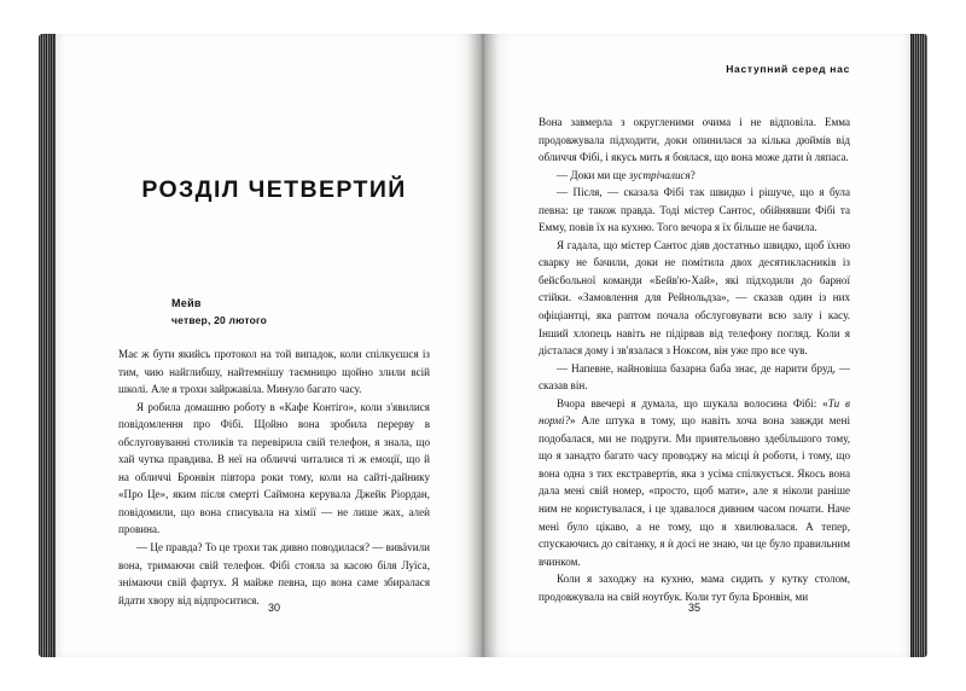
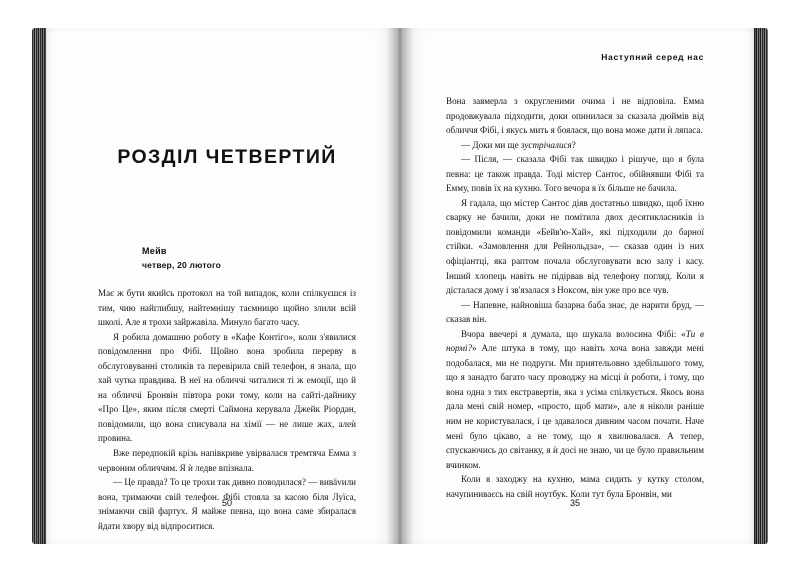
  РОЗДІЛ ЧЕТВЕРТИЙ
  Мейв
  четвер, 20 лютого
  Має ж бути якийсь протокол на той випадок, коли спілкуєшся із тим, чию найглибшу, найтемнішу таємницю щойно злили всій школі. Але я трохи зайржавіла. Минуло багато часу.
  Я робила домашню роботу в «Кафе Контіго», коли з'явилися повідомлення про Фібі. Щойно вона зробила перерву в обслуговуванні столиків та перевірила свій телефон, я знала, що хай чутка правдива. В неї на обличчі читалися ті ж емоції, що й на обличчі Бронвін півтора роки тому, коли на сайті-дайнику «Про Це», яким після смерті Саймона керувала Джейк Ріордан, повідомили, що вона списувала на хімії — не лише жах, алеѝ провина.
+ Вже передпокій крізь напівкриве увірвалася тремтяча Емма з червоним обличчям. Я ѝ ледве впізнала.
  — Це правда? То це трохи так дивно поводилася? — вивävили вона, тримаючи свій телефон. Фібі стояла за касою біля Луїса, знімаючи свій фартух. Я майже певна, що вона саме збиралася йдати хвору від відпроситися.
- 30
+ 50
  Наступний серед нас
- Вона завмерла з округленими очима і не відповіла. Емма продовжувала підходити, доки опинилася за кілька дюймів від обличчя Фібі, і якусь мить я боялася, що вона може дати ѝ ляпаса.
+ Вона завмерла з округленими очима і не відповіла. Емма продовжувала підходити, доки опинилася за сказала дюймів від обличчя Фібі, і якусь мить я боялася, що вона може дати ѝ ляпаса.
  — Доки ми ще зустрічалися?
  — Після, — сказала Фібі так швидко і рішуче, що я була певна: це також правда. Тоді містер Сантос, обійнявши Фібі та Емму, повів їх на кухню. Того вечора я їх більше не бачила.
- Я гадала, що містер Сантос діяв достатньо швидко, щоб їхню сварку не бачили, доки не помітила двох десятикласників із бейсбольної команди «Бейв'ю-Хай», які підходили до барної стійки. «Замовлення для Рейнольдза», — сказав один із них офіціантці, яка раптом почала обслуговувати всю залу і касу. Інший хлопець навіть не підірвав від телефону погляд. Коли я дісталася дому і зв'язалася з Ноксом, він уже про все чув.
+ Я гадала, що містер Сантос діяв достатньо швидко, щоб їхню сварку не бачили, доки не помітила двох десятикласників із повідомили команди «Бейв'ю-Хай», які підходили до барної стійки. «Замовлення для Рейнольдза», — сказав один із них офіціантці, яка раптом почала обслуговувати всю залу і касу. Інший хлопець навіть не підірвав від телефону погляд. Коли я дісталася дому і зв'язалася з Ноксом, він уже про все чув.
  — Напевне, найновіша базарна баба знає, де нарити бруд, — сказав він.
  Вчора ввечері я думала, що шукала волосина Фібі: «Ти в нормі?» Але штука в тому, що навіть хоча вона завжди мені подобалася, ми не подруги. Ми приятельовно здебільшого тому, що я занадто багато часу проводжу на місці ѝ роботи, і тому, що вона одна з тих екстравертів, яка з усіма спілкується. Якось вона дала мені свій номер, «просто, щоб мати», але я ніколи раніше ним не користувалася, і це здавалося дивним часом почати. Наче мені було цікаво, а не тому, що я хвилювалася. А тепер, спускаючись до світанку, я ѝ досі не знаю, чи це було правильним вчинком.
- Коли я заходжу на кухню, мама сидить у кутку столом, продовжувала на свій ноутбук. Коли тут була Бронвін, ми
+ Коли я заходжу на кухню, мама сидить у кутку столом, начупиниваєсь на свій ноутбук. Коли тут була Бронвін, ми
  35
